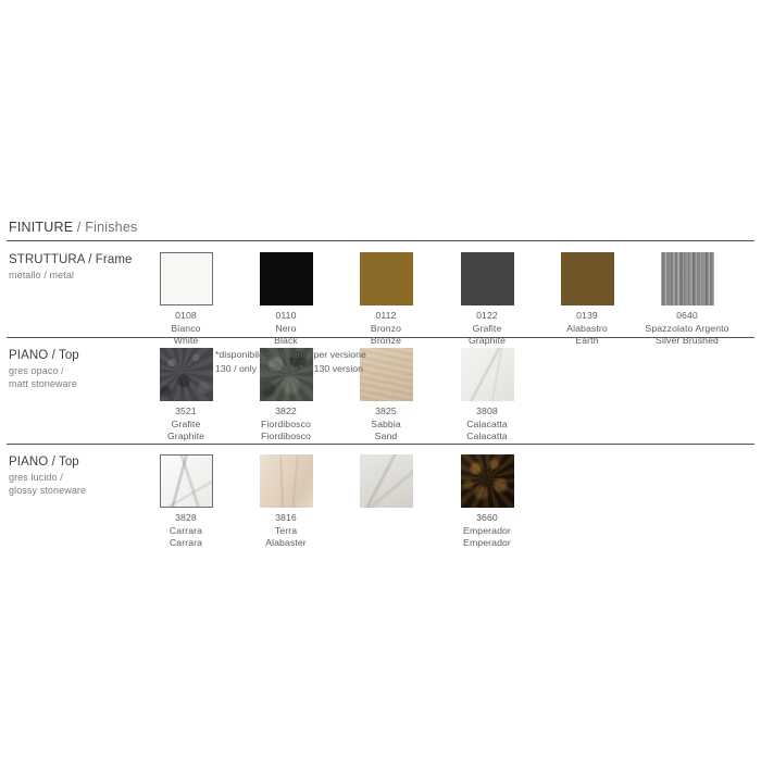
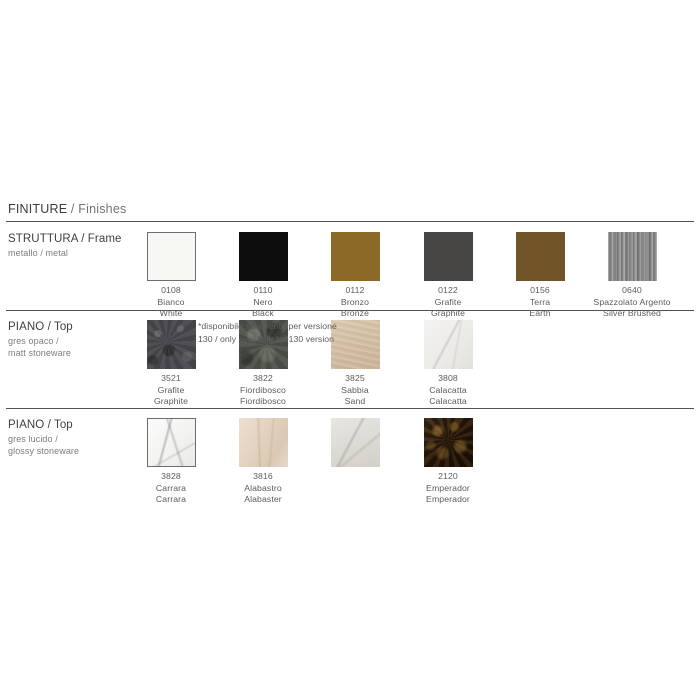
  FINITURE / Finishes
  STRUTTURA / Frame
  metallo / metal
  0108
  Bianco
  White
  0110
  Nero
  Black
  0112
  Bronzo
  Bronze
  0122
  Grafite
  Graphite
- 0139
+ 0156
- Alabastro
+ Terra
  Earth
  0640
  Spazzolato Argento
  Silver Brushed
  PIANO / Top
  gres opaco /
  matt stoneware
  3521
  Grafite
  Graphite
  3822
  Fiordibosco
  Fiordibosco
  3825
  Sabbia
  Sand
  3808
  Calacatta
  Calacatta
  *disponibile solamente per versione 130 / only available for 130 version
  PIANO / Top
  gres lucido /
  glossy stoneware
  3828
  Carrara
  Carrara
  3816
- Terra
+ Alabastro
  Alabaster
- 3660
+ 2120
  Emperador
  Emperador
